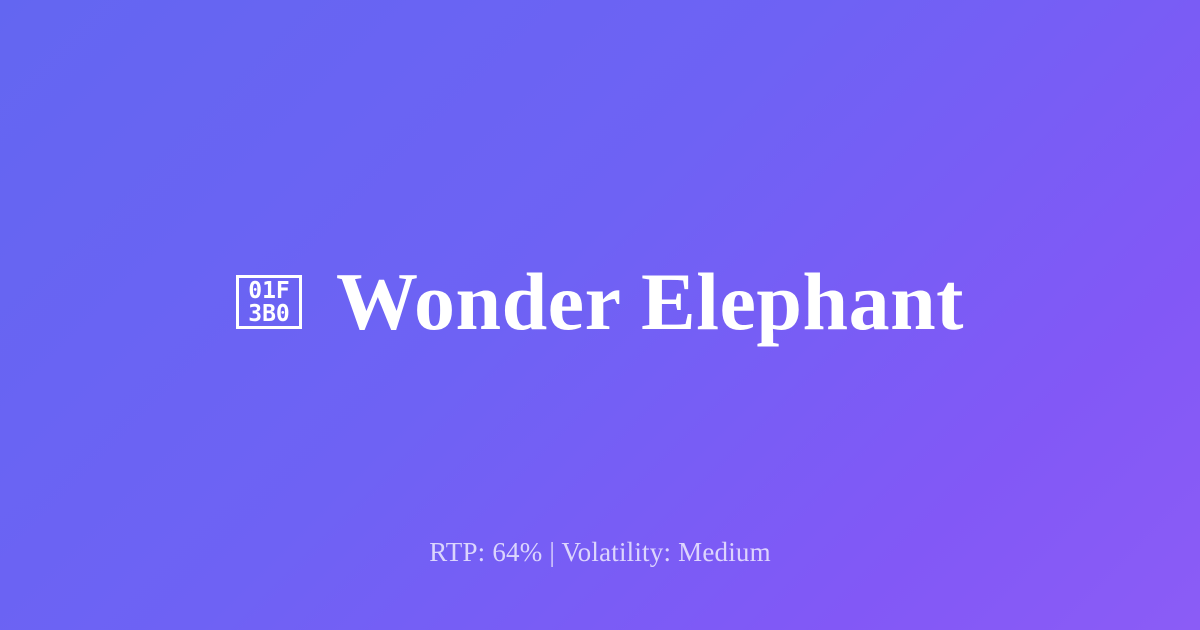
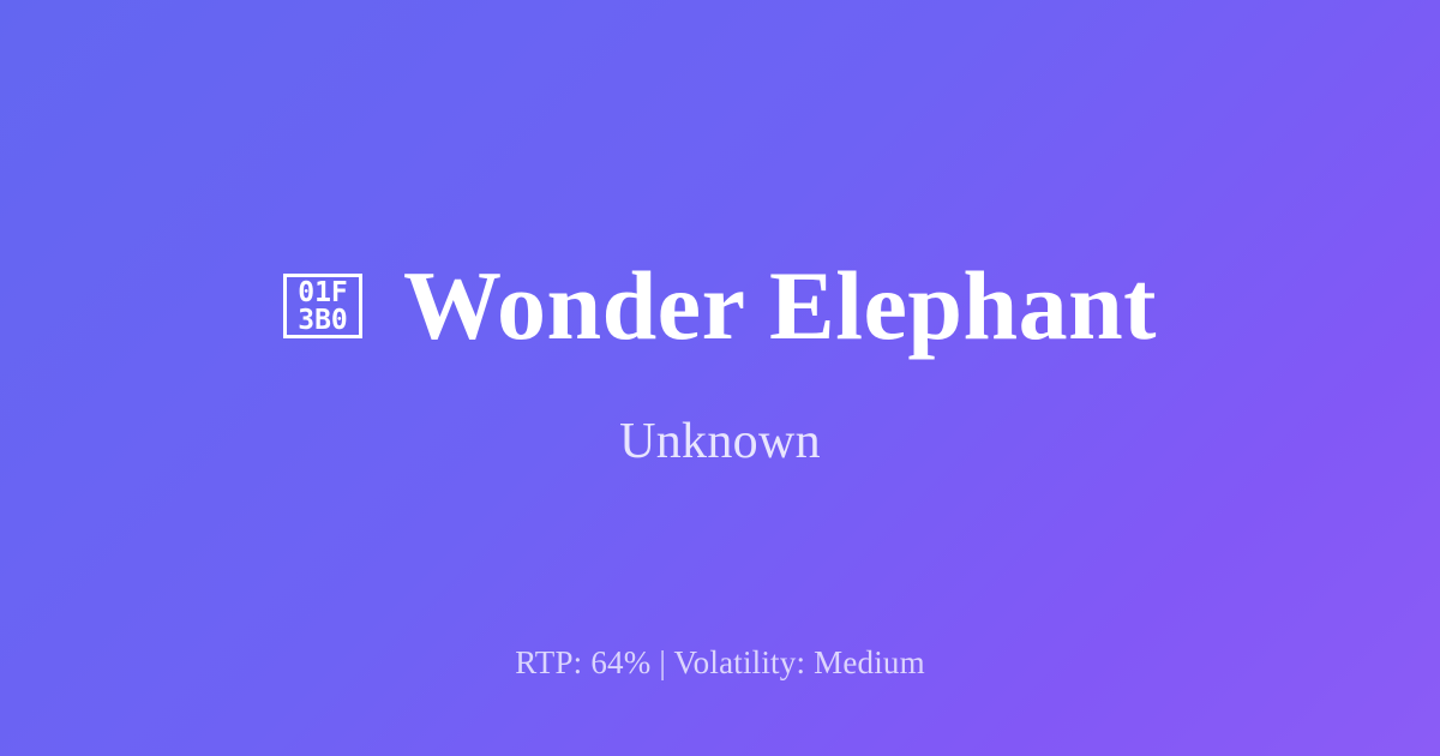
  01F
  3B0
  Wonder Elephant
+ Unknown
  RTP: 64% | Volatility: Medium
